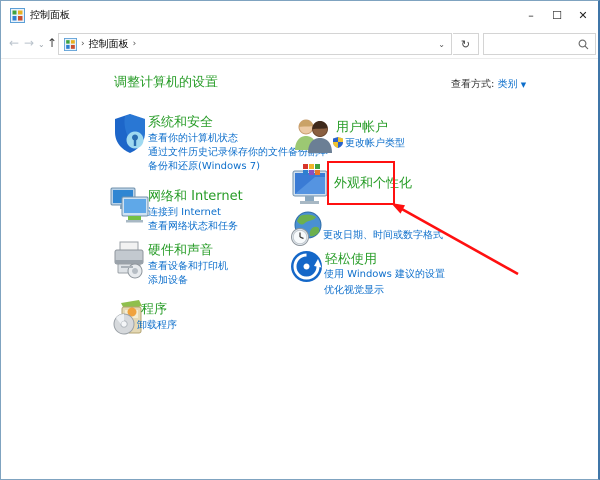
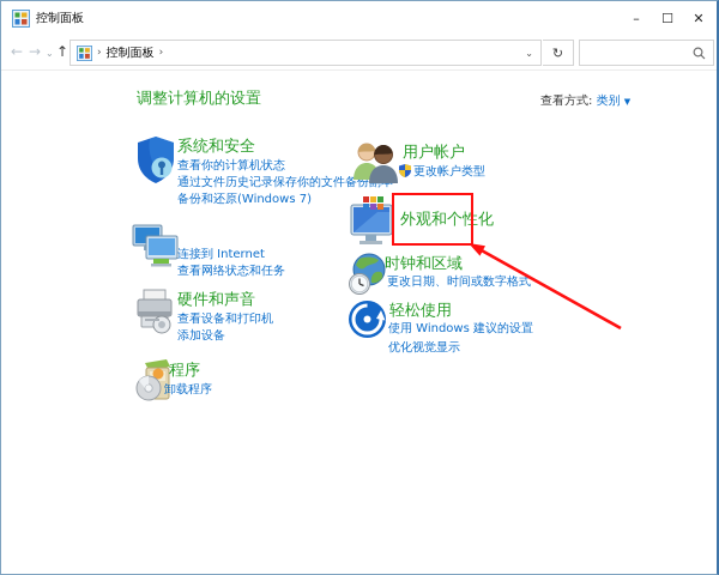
  控制面板
  –
  ☐
  ✕
  ←
  →
  ⌄
  ↑
  ›
  控制面板
  ›
  ⌄
  ↻
  调整计算机的设置
  查看方式: 类别 ▼
  系统和安全
  查看你的计算机状态
  通过文件历史记录保存你的文件备份
  备份和还原(Windows 7)
- 网络和 Internet
  连接到 Internet
  查看网络状态和任务
  硬件和声音
  查看设备和打印机
  添加设备
  程序
  卸载程序
  用户帐户
  更改帐户类型
  外观和个性化
+ 时钟和区域
  更改日期、时间或数字格式
  轻松使用
  使用 Windows 建议的设置
  优化视觉显示
